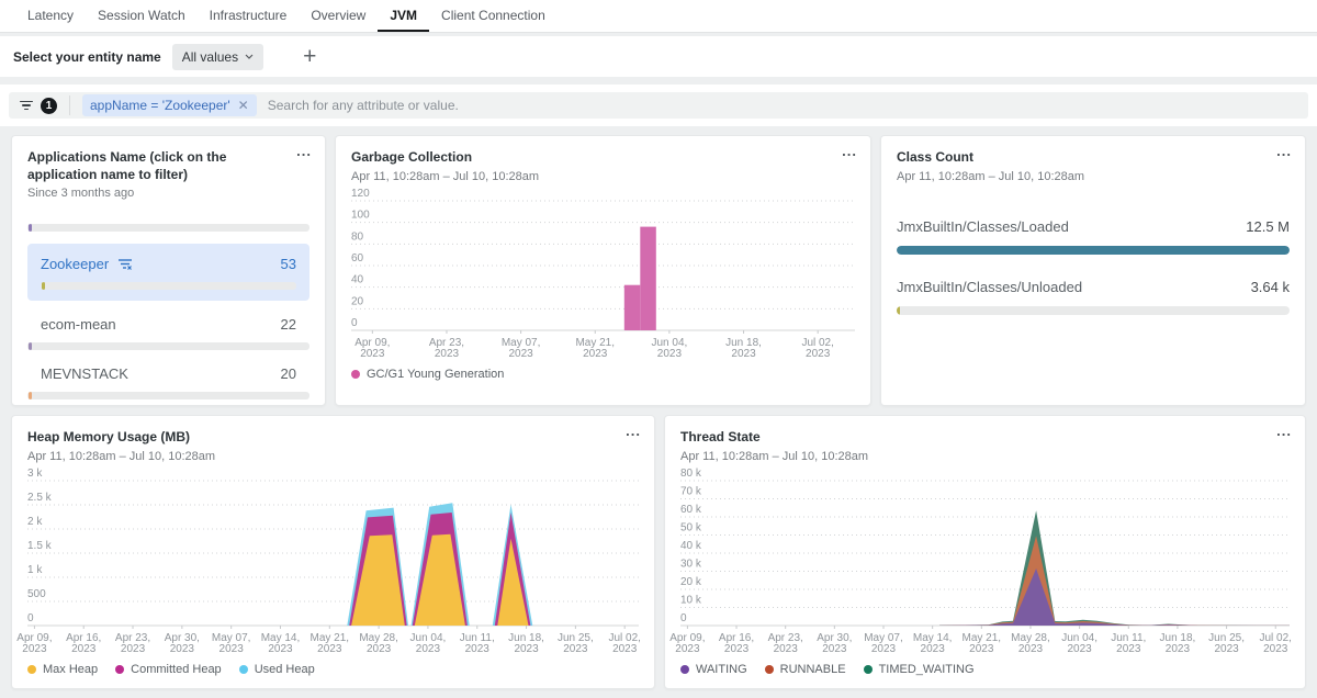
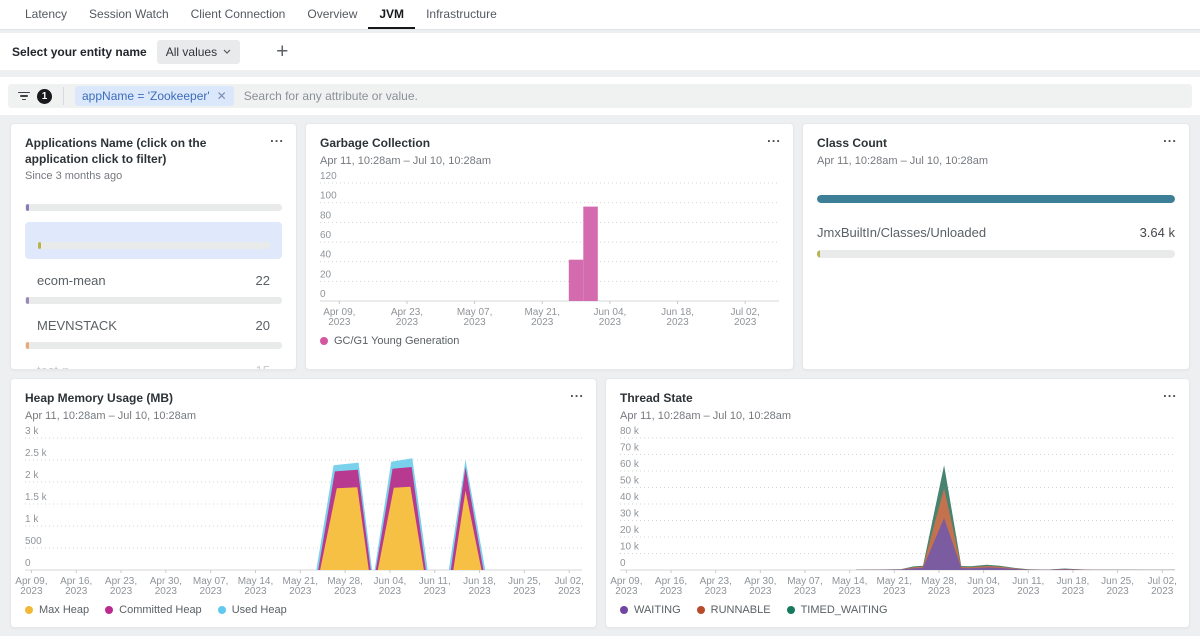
  Latency
  Session Watch
- Infrastructure
+ Client Connection
  Overview
  JVM
- Client Connection
+ Infrastructure
  Select your entity name
  All values
  +
  1
  appName = 'Zookeeper'
  ✕
  Search for any attribute or value.
- Applications Name (click on the application name to filter)
+ Applications Name (click on the application click to filter)
  Since 3 months ago
  ...
- Zookeeper
- 53
  ecom-mean
  22
  MEVNSTACK
  20
  Garbage Collection
  Apr 11, 10:28am – Jul 10, 10:28am
  ...
  0
  20
  40
  60
  80
  100
  120
  Apr 09,
  2023
  Apr 23,
  2023
  May 07,
  2023
  May 21,
  2023
  Jun 04,
  2023
  Jun 18,
  2023
  Jul 02,
  2023
  GC/G1 Young Generation
  Class Count
  Apr 11, 10:28am – Jul 10, 10:28am
  ...
- JmxBuiltIn/Classes/Loaded
- 12.5 M
  JmxBuiltIn/Classes/Unloaded
  3.64 k
  Heap Memory Usage (MB)
  Apr 11, 10:28am – Jul 10, 10:28am
  ...
  0
  500
  1 k
  1.5 k
  2 k
  2.5 k
  3 k
  Apr 09,
  2023
  Apr 16,
  2023
  Apr 23,
  2023
  Apr 30,
  2023
  May 07,
  2023
  May 14,
  2023
  May 21,
  2023
  May 28,
  2023
  Jun 04,
  2023
  Jun 11,
  2023
  Jun 18,
  2023
  Jun 25,
  2023
  Jul 02,
  2023
  Max Heap
  Committed Heap
  Used Heap
  Thread State
  Apr 11, 10:28am – Jul 10, 10:28am
  ...
  0
  10 k
  20 k
  30 k
  40 k
  50 k
  60 k
  70 k
  80 k
  Apr 09,
  2023
  Apr 16,
  2023
  Apr 23,
  2023
  Apr 30,
  2023
  May 07,
  2023
  May 14,
  2023
  May 21,
  2023
  May 28,
  2023
  Jun 04,
  2023
  Jun 11,
  2023
  Jun 18,
  2023
  Jun 25,
  2023
  Jul 02,
  2023
  WAITING
  RUNNABLE
  TIMED_WAITING
